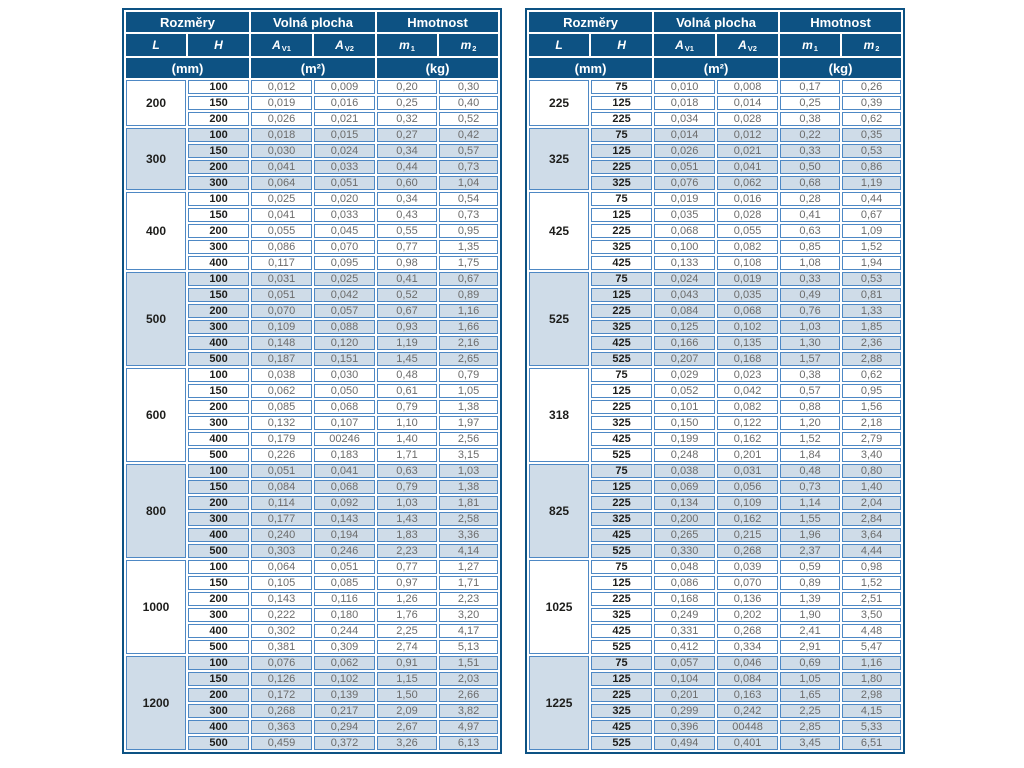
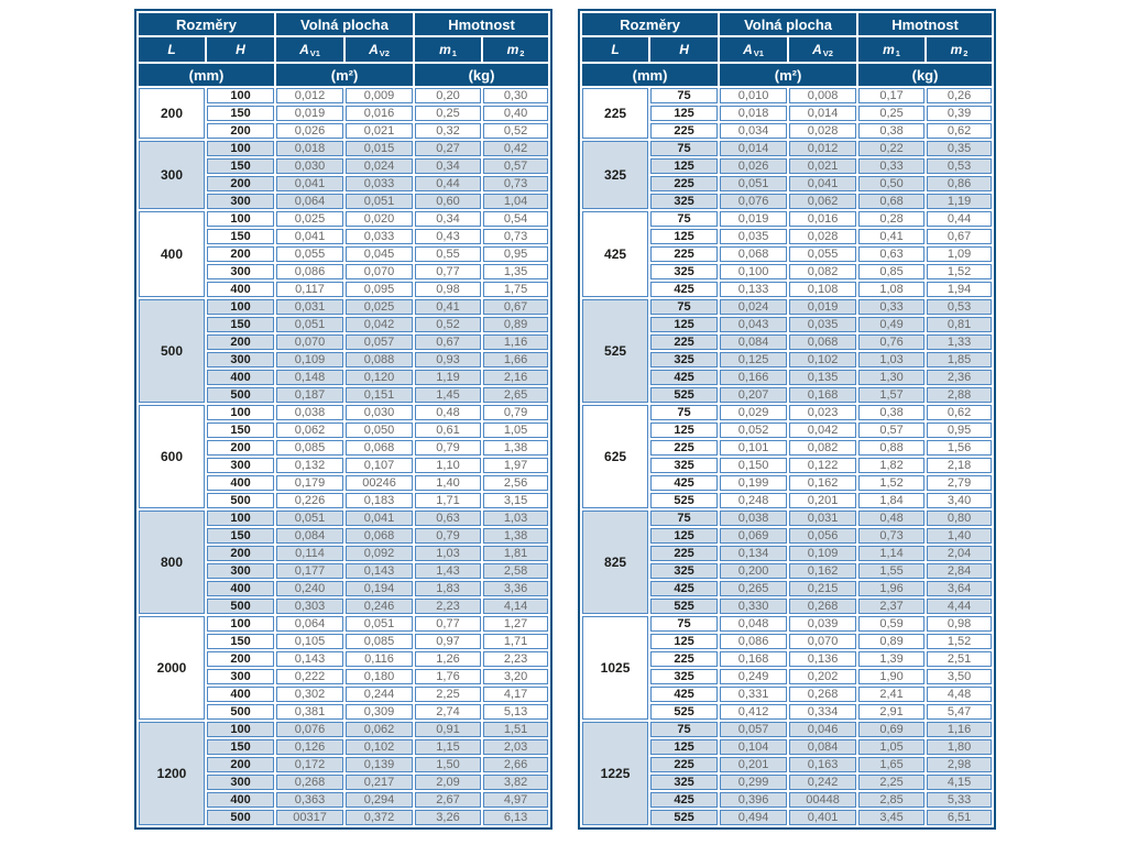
  Rozměry	Volná plocha	Hmotnost
  L	H	AV1	AV2	m1	m2
  (mm)	(m²)	(kg)
  200	100	0,012	0,009	0,20	0,30
  150	0,019	0,016	0,25	0,40
  200	0,026	0,021	0,32	0,52
  300	100	0,018	0,015	0,27	0,42
  150	0,030	0,024	0,34	0,57
  200	0,041	0,033	0,44	0,73
  300	0,064	0,051	0,60	1,04
  400	100	0,025	0,020	0,34	0,54
  150	0,041	0,033	0,43	0,73
  200	0,055	0,045	0,55	0,95
  300	0,086	0,070	0,77	1,35
  400	0,117	0,095	0,98	1,75
  500	100	0,031	0,025	0,41	0,67
  150	0,051	0,042	0,52	0,89
  200	0,070	0,057	0,67	1,16
  300	0,109	0,088	0,93	1,66
  400	0,148	0,120	1,19	2,16
  500	0,187	0,151	1,45	2,65
  600	100	0,038	0,030	0,48	0,79
  150	0,062	0,050	0,61	1,05
  200	0,085	0,068	0,79	1,38
  300	0,132	0,107	1,10	1,97
  400	0,179	00246	1,40	2,56
  500	0,226	0,183	1,71	3,15
  800	100	0,051	0,041	0,63	1,03
  150	0,084	0,068	0,79	1,38
  200	0,114	0,092	1,03	1,81
  300	0,177	0,143	1,43	2,58
  400	0,240	0,194	1,83	3,36
  500	0,303	0,246	2,23	4,14
- 1000	100	0,064	0,051	0,77	1,27
+ 2000	100	0,064	0,051	0,77	1,27
  150	0,105	0,085	0,97	1,71
  200	0,143	0,116	1,26	2,23
  300	0,222	0,180	1,76	3,20
  400	0,302	0,244	2,25	4,17
  500	0,381	0,309	2,74	5,13
  1200	100	0,076	0,062	0,91	1,51
  150	0,126	0,102	1,15	2,03
  200	0,172	0,139	1,50	2,66
  300	0,268	0,217	2,09	3,82
  400	0,363	0,294	2,67	4,97
- 500	0,459	0,372	3,26	6,13
+ 500	00317	0,372	3,26	6,13
  Rozměry	Volná plocha	Hmotnost
  L	H	AV1	AV2	m1	m2
  (mm)	(m²)	(kg)
  225	75	0,010	0,008	0,17	0,26
  125	0,018	0,014	0,25	0,39
  225	0,034	0,028	0,38	0,62
  325	75	0,014	0,012	0,22	0,35
  125	0,026	0,021	0,33	0,53
  225	0,051	0,041	0,50	0,86
  325	0,076	0,062	0,68	1,19
  425	75	0,019	0,016	0,28	0,44
  125	0,035	0,028	0,41	0,67
  225	0,068	0,055	0,63	1,09
  325	0,100	0,082	0,85	1,52
  425	0,133	0,108	1,08	1,94
  525	75	0,024	0,019	0,33	0,53
  125	0,043	0,035	0,49	0,81
  225	0,084	0,068	0,76	1,33
  325	0,125	0,102	1,03	1,85
  425	0,166	0,135	1,30	2,36
  525	0,207	0,168	1,57	2,88
- 318	75	0,029	0,023	0,38	0,62
+ 625	75	0,029	0,023	0,38	0,62
  125	0,052	0,042	0,57	0,95
  225	0,101	0,082	0,88	1,56
- 325	0,150	0,122	1,20	2,18
+ 325	0,150	0,122	1,82	2,18
  425	0,199	0,162	1,52	2,79
  525	0,248	0,201	1,84	3,40
  825	75	0,038	0,031	0,48	0,80
  125	0,069	0,056	0,73	1,40
  225	0,134	0,109	1,14	2,04
  325	0,200	0,162	1,55	2,84
  425	0,265	0,215	1,96	3,64
  525	0,330	0,268	2,37	4,44
  1025	75	0,048	0,039	0,59	0,98
  125	0,086	0,070	0,89	1,52
  225	0,168	0,136	1,39	2,51
  325	0,249	0,202	1,90	3,50
  425	0,331	0,268	2,41	4,48
  525	0,412	0,334	2,91	5,47
  1225	75	0,057	0,046	0,69	1,16
  125	0,104	0,084	1,05	1,80
  225	0,201	0,163	1,65	2,98
  325	0,299	0,242	2,25	4,15
  425	0,396	00448	2,85	5,33
  525	0,494	0,401	3,45	6,51
